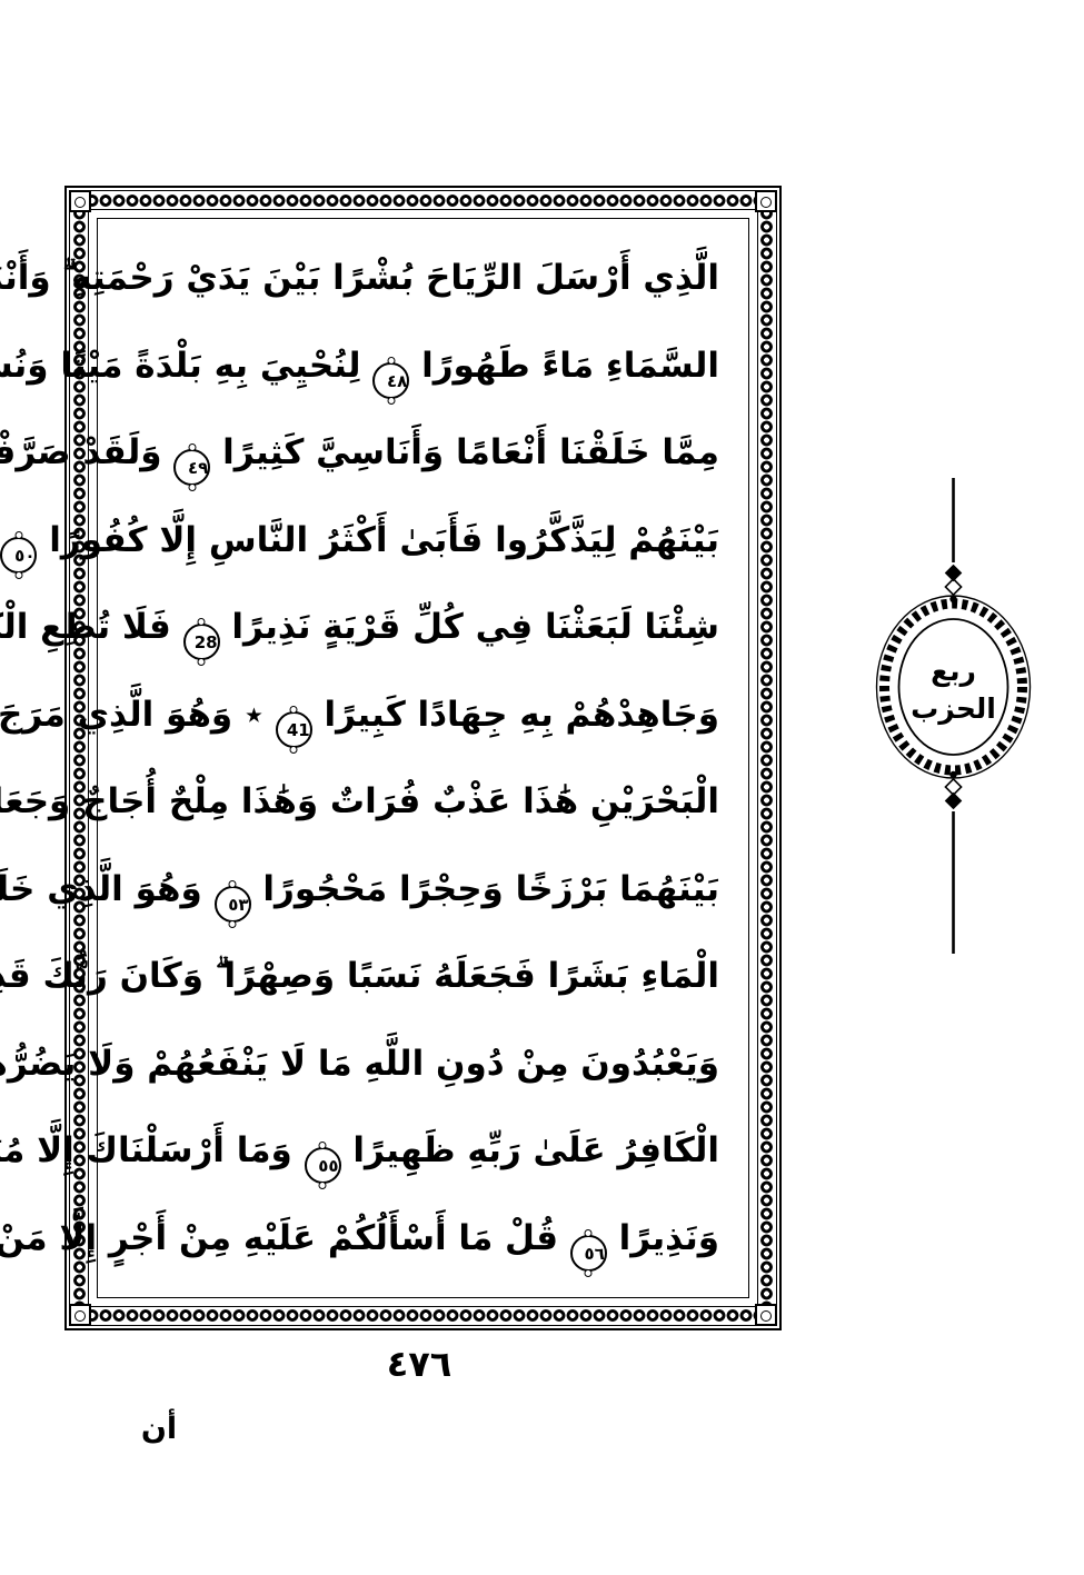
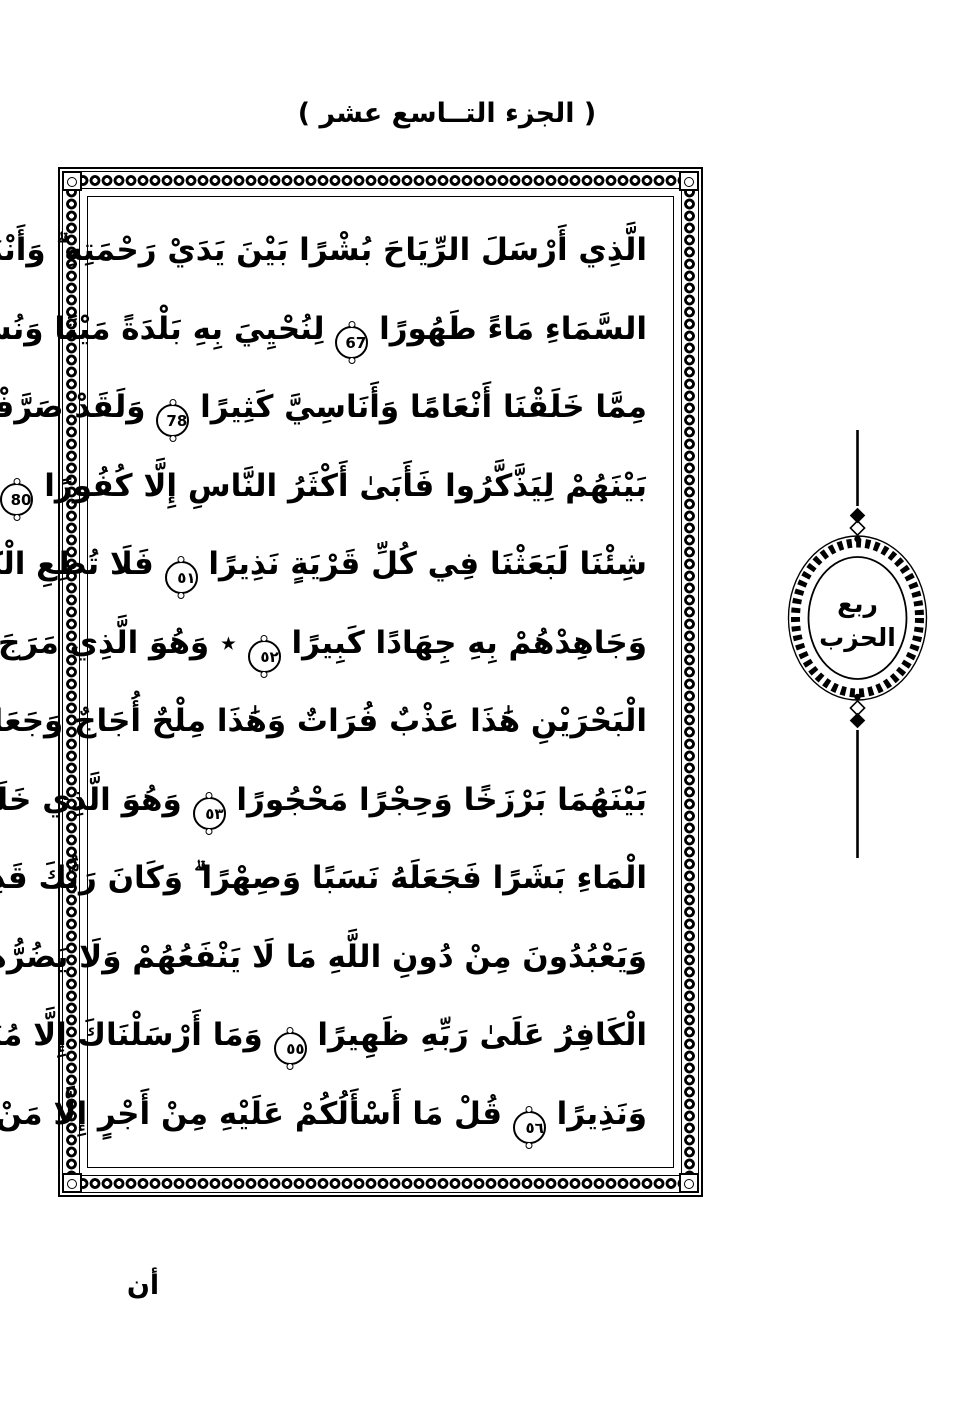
+ ( الجزء التــاسع عشر )
  الَّذِي أَرْسَلَ الرِّيَاحَ بُشْرًا بَيْنَ يَدَيْ رَحْمَتِهِ ۗ وَأَنْ
- السَّمَاءِ مَاءً طَهُورًا ٤٨ لِنُحْيِيَ بِهِ بَلْدَةً مَيْتًا وَنُ
+ السَّمَاءِ مَاءً طَهُورًا 67 لِنُحْيِيَ بِهِ بَلْدَةً مَيْتًا وَنُ
- مِمَّا خَلَقْنَا أَنْعَامًا وَأَنَاسِيَّ كَثِيرًا ٤٩ وَلَقَدْ صَرَّفْ
+ مِمَّا خَلَقْنَا أَنْعَامًا وَأَنَاسِيَّ كَثِيرًا 78 وَلَقَدْ صَرَّفْ
- بَيْنَهُمْ لِيَذَّكَّرُوا فَأَبَىٰ أَكْثَرُ النَّاسِ إِلَّا كُفُورًا ٥٠
+ بَيْنَهُمْ لِيَذَّكَّرُوا فَأَبَىٰ أَكْثَرُ النَّاسِ إِلَّا كُفُورًا 80
- شِئْنَا لَبَعَثْنَا فِي كُلِّ قَرْيَةٍ نَذِيرًا 28 فَلَا تُطِعِ الْ
+ شِئْنَا لَبَعَثْنَا فِي كُلِّ قَرْيَةٍ نَذِيرًا ٥١ فَلَا تُطِعِ الْ
- وَجَاهِدْهُمْ بِهِ جِهَادًا كَبِيرًا 41 ٭ وَهُوَ الَّذِي مَرَجَ
+ وَجَاهِدْهُمْ بِهِ جِهَادًا كَبِيرًا ٥٢ ٭ وَهُوَ الَّذِي مَرَجَ
  الْبَحْرَيْنِ هَٰذَا عَذْبٌ فُرَاتٌ وَهَٰذَا مِلْحٌ أُجَاجٌ وَجَعَ
  بَيْنَهُمَا بَرْزَخًا وَحِجْرًا مَحْجُورًا ٥٣ وَهُوَ الَّذِي خَلَ
  الْمَاءِ بَشَرًا فَجَعَلَهُ نَسَبًا وَصِهْرًا ۗ وَكَانَ رَبُّكَ قَ
  وَيَعْبُدُونَ مِنْ دُونِ اللَّهِ مَا لَا يَنْفَعُهُمْ وَلَا يَضُرُّ
  الْكَافِرُ عَلَىٰ رَبِّهِ ظَهِيرًا ٥٥ وَمَا أَرْسَلْنَاكَ إِلَّا مُ
  وَنَذِيرًا ٥٦ قُلْ مَا أَسْأَلُكُمْ عَلَيْهِ مِنْ أَجْرٍ إِلَّا مَنْ
  ربع
  الحزب
- ٤٧٦
  أن
